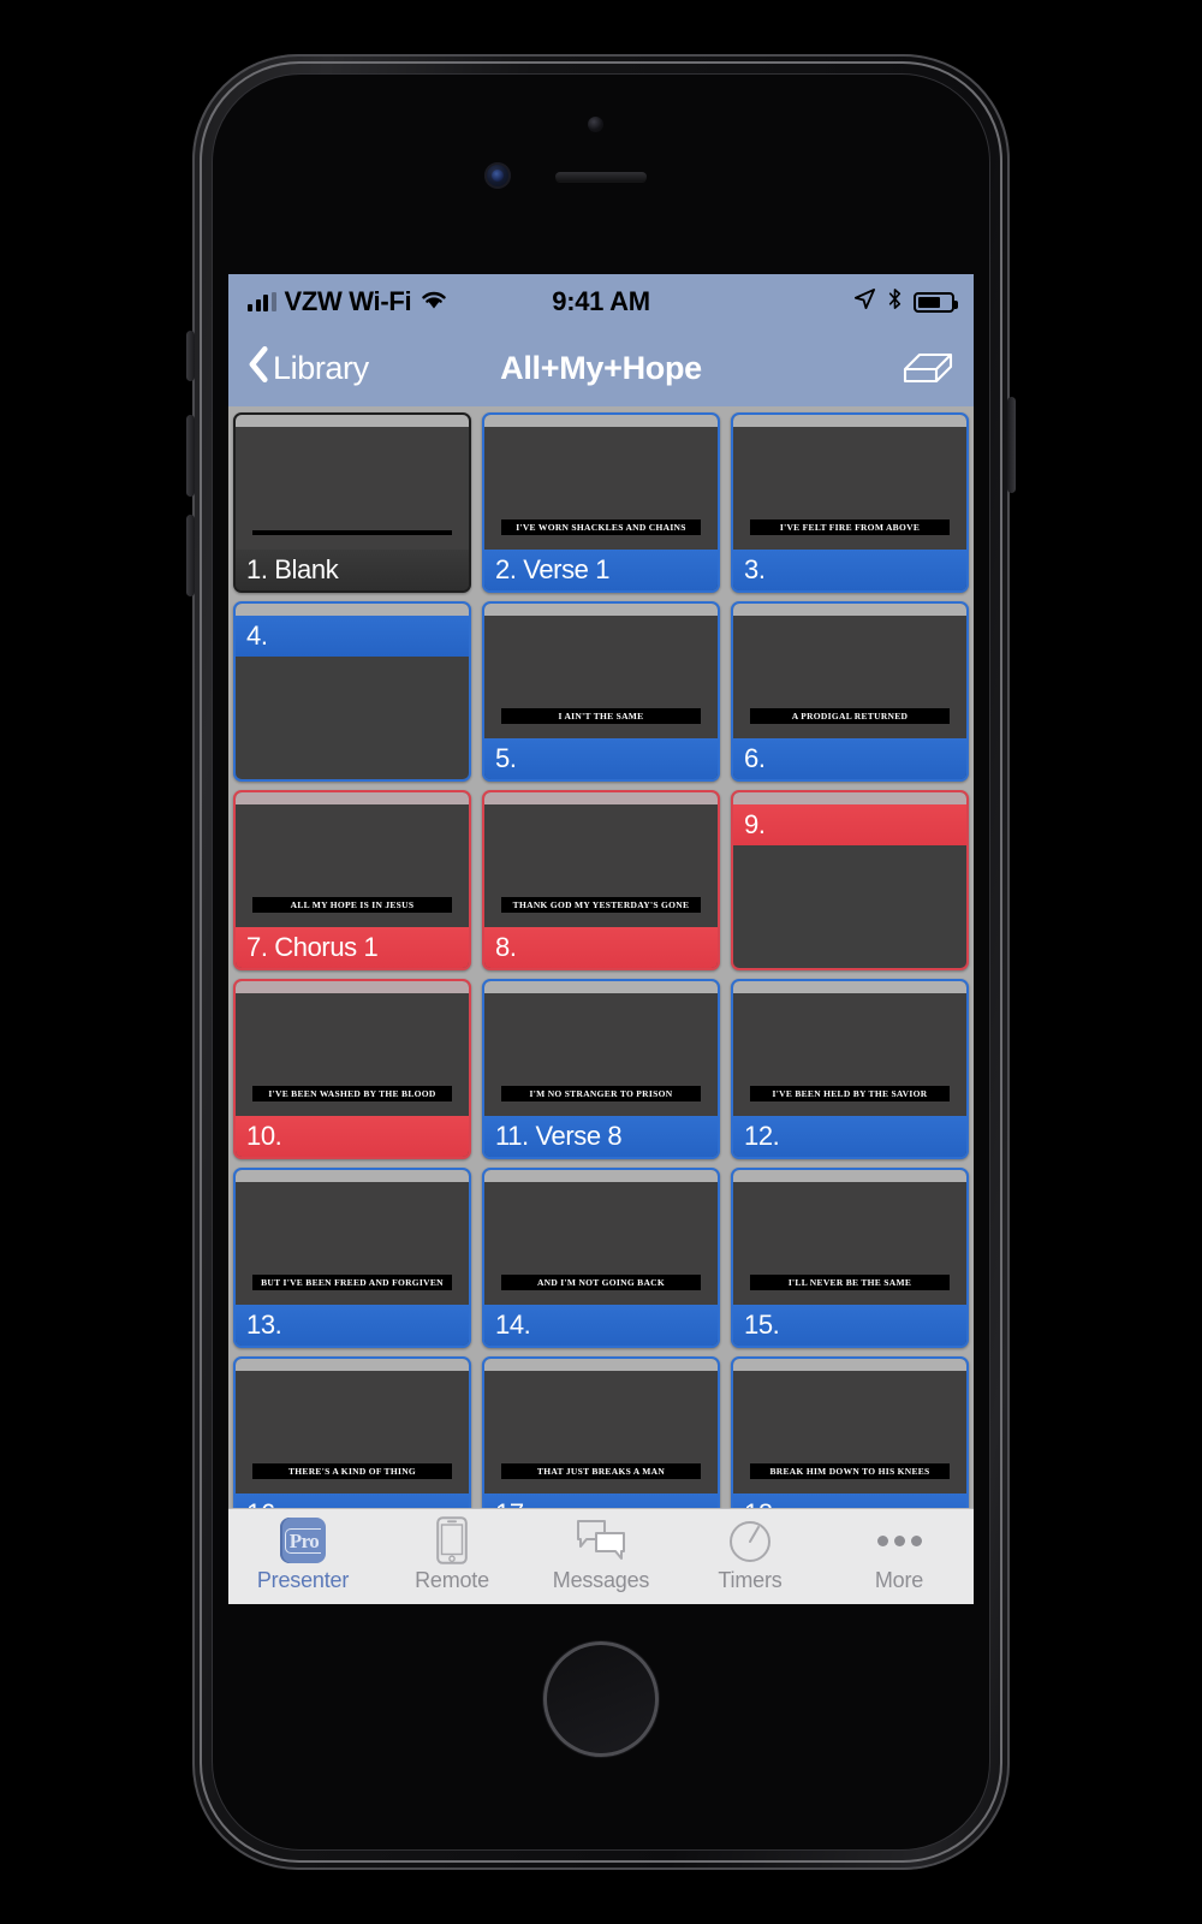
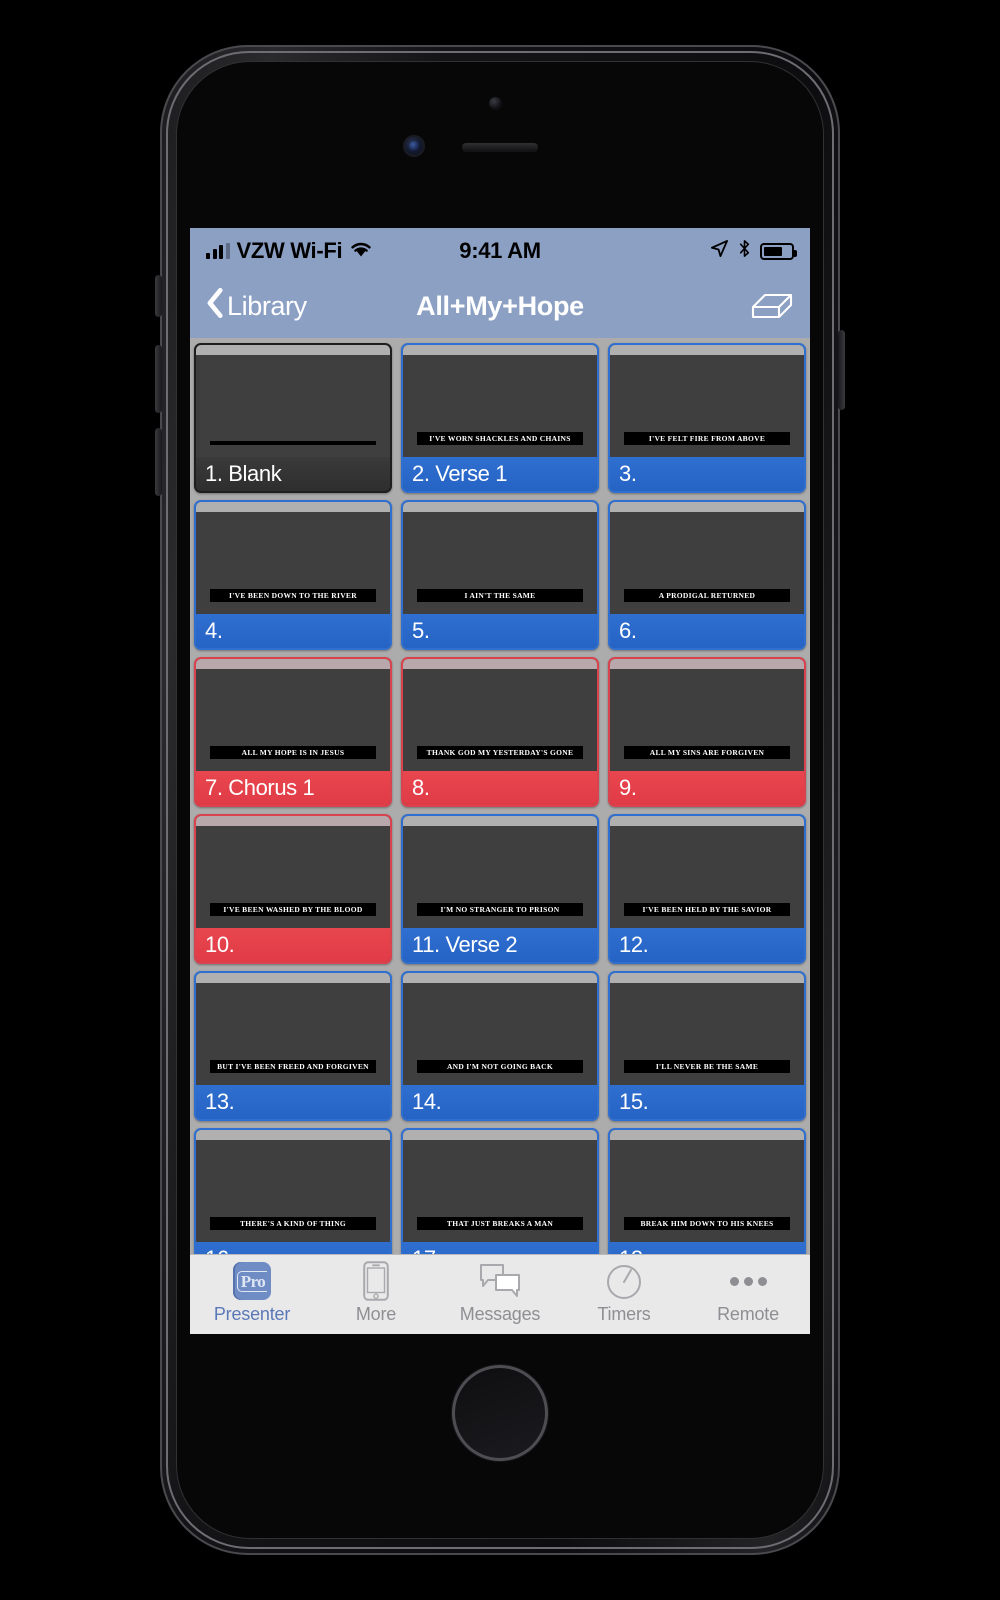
  VZW Wi-Fi
  9:41 AM
  All+My+Hope
  Library
  1. Blank
  I'VE WORN SHACKLES AND CHAINS
  2. Verse 1
  I'VE FELT FIRE FROM ABOVE
  3.
+ I'VE BEEN DOWN TO THE RIVER
  4.
  I AIN'T THE SAME
  5.
  A PRODIGAL RETURNED
  6.
  ALL MY HOPE IS IN JESUS
  7. Chorus 1
  THANK GOD MY YESTERDAY'S GONE
  8.
+ ALL MY SINS ARE FORGIVEN
  9.
  I'VE BEEN WASHED BY THE BLOOD
  10.
  I'M NO STRANGER TO PRISON
- 11. Verse 8
+ 11. Verse 2
  I'VE BEEN HELD BY THE SAVIOR
  12.
  BUT I'VE BEEN FREED AND FORGIVEN
  13.
  AND I'M NOT GOING BACK
  14.
  I'LL NEVER BE THE SAME
  15.
  THERE'S A KIND OF THING
  THAT JUST BREAKS A MAN
  BREAK HIM DOWN TO HIS KNEES
  Pro
  Presenter
- Remote
+ More
  Messages
  Timers
- More
+ Remote
